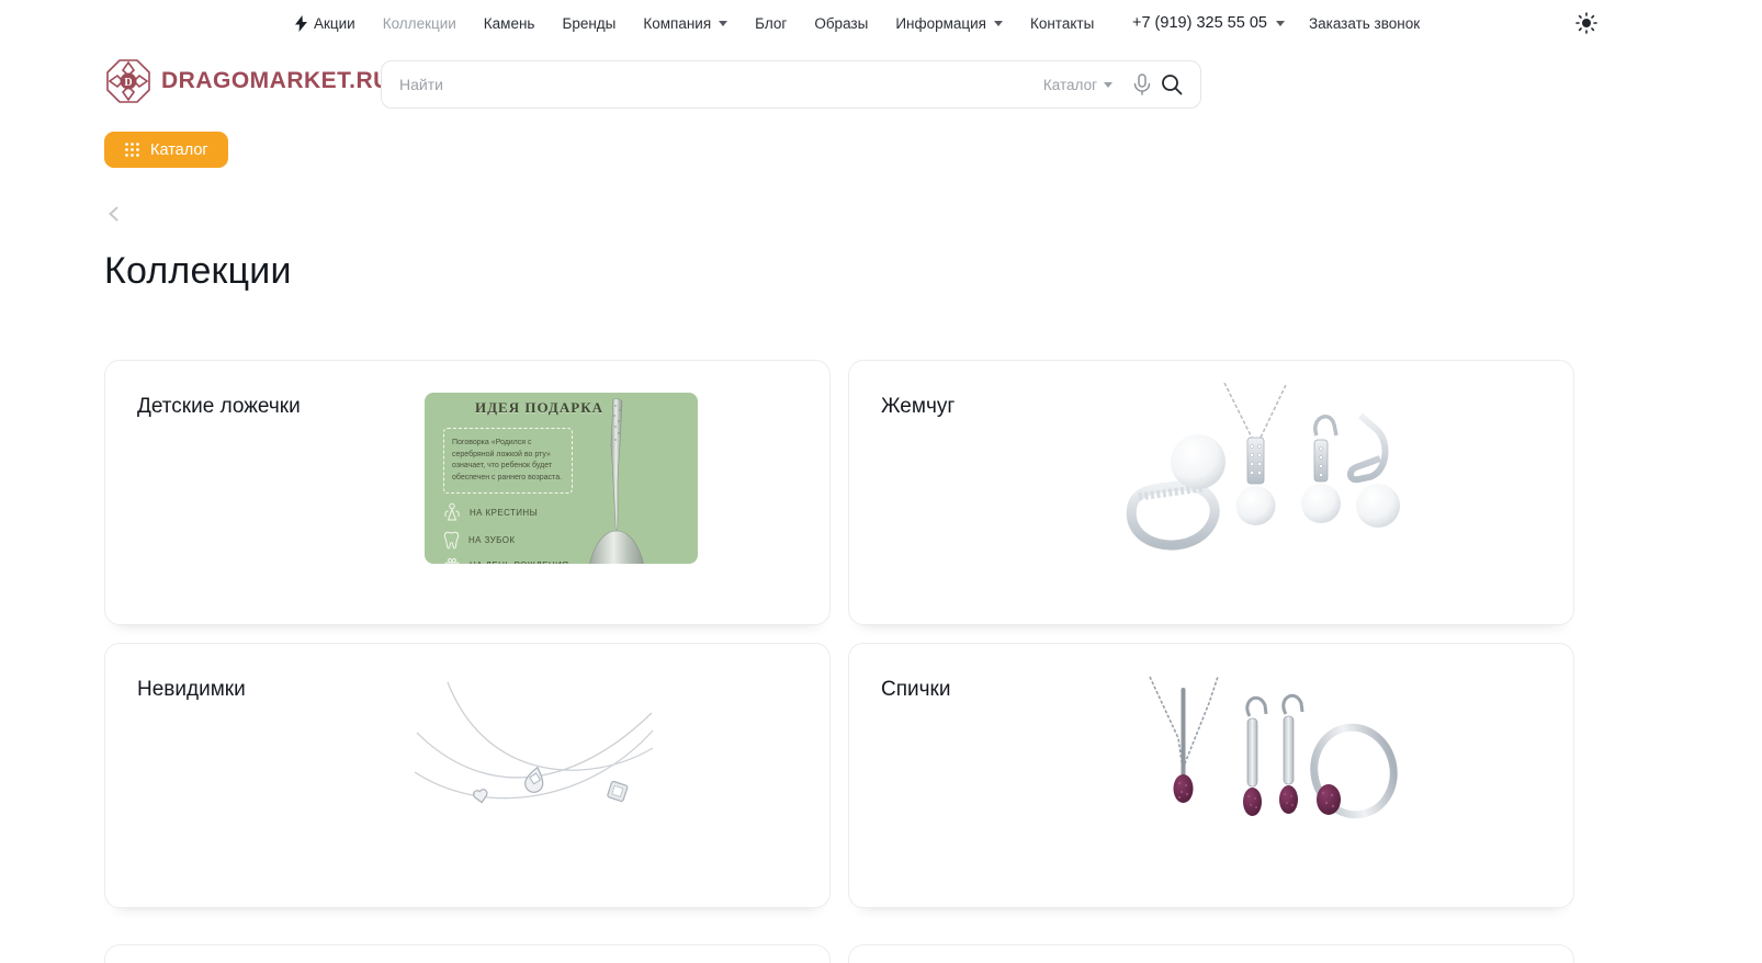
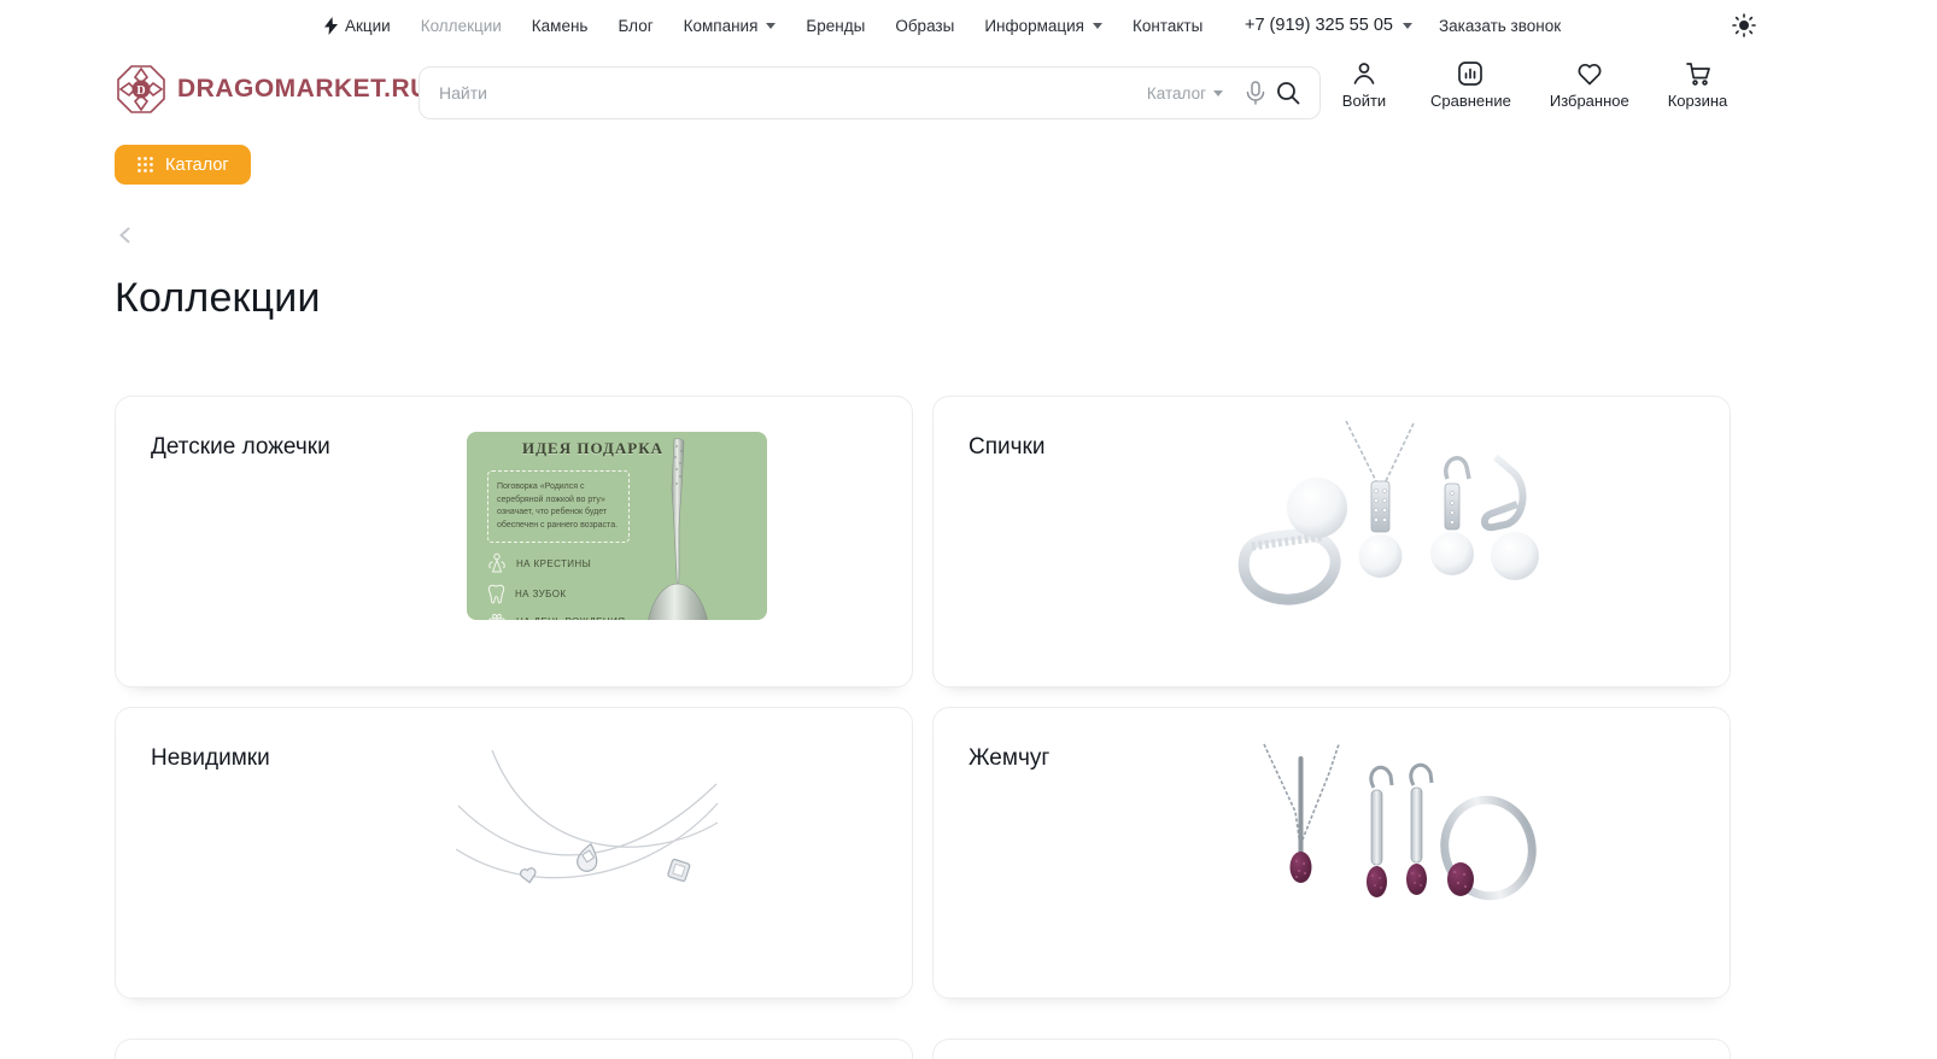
  Акции
  Коллекции
  Камень
- Бренды
+ Блог
  Компания
- Блог
+ Бренды
  Образы
  Информация
  Контакты
  +7 (919) 325 55 05
  Заказать звонок
  D
  DRAGOMARKET.R
  Найти
  Каталог
+ Войти
+ Сравнение
+ Избранное
+ Корзина
  Каталог
  Коллекции
  Детские ложечки
  ИДЕЯ ПОДАРКА
  НА КРЕСТИНЫ
  НА ЗУБОК
- Жемчуг
+ Спички
  Невидимки
- Спички
+ Жемчуг
